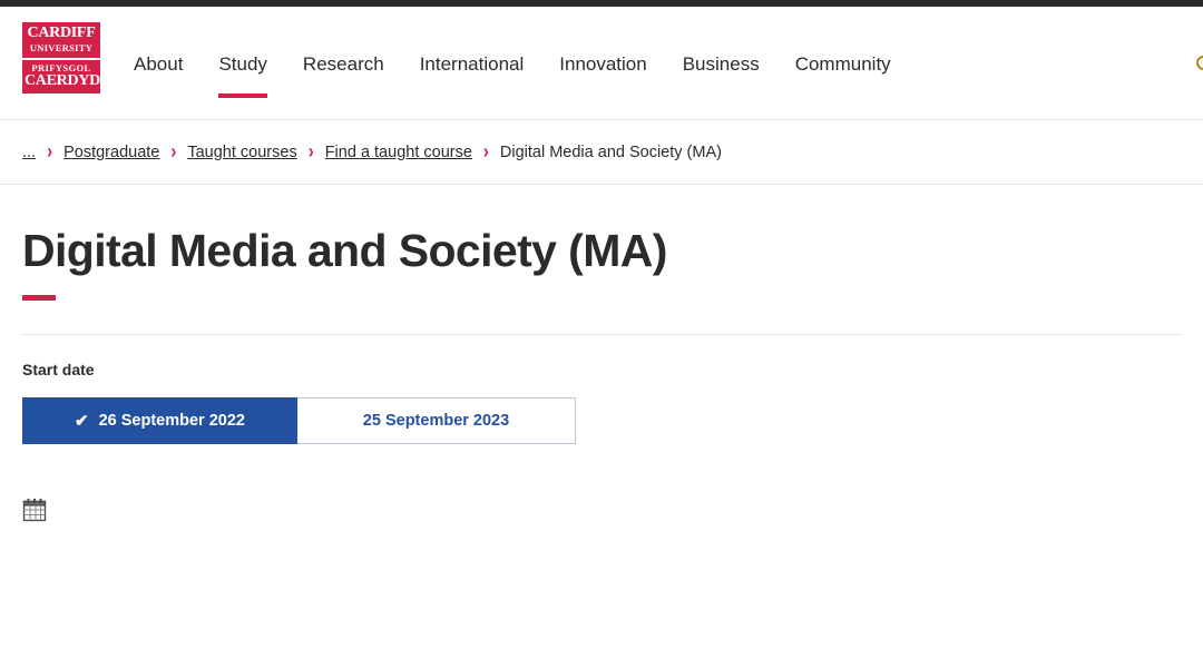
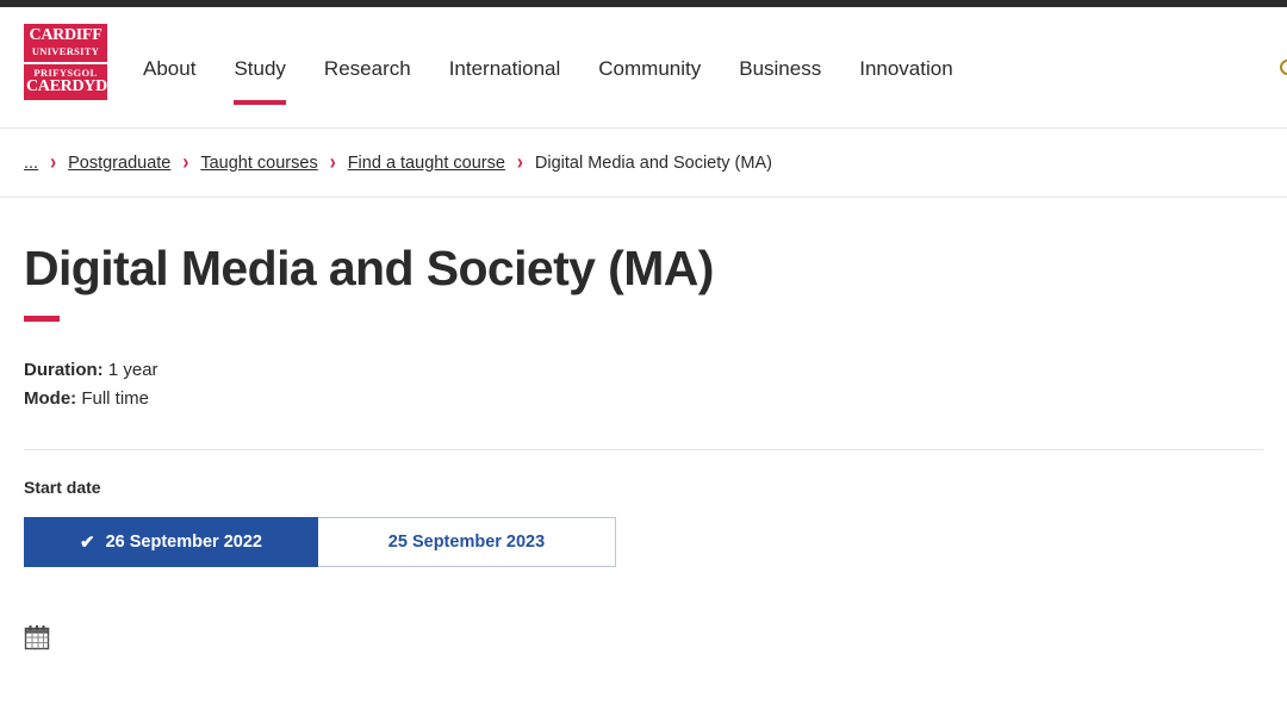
  CARDIFF
  UNIVERSITY
  PRIFYSGOL
  CAERDYDD
  About
  Study
  Research
  International
- Innovation
+ Community
  Business
- Community
+ Innovation
  ...
  ›
  Postgraduate
  ›
  Taught courses
  ›
  Find a taught course
  ›
  Digital Media and Society (MA)
  Digital Media and Society (MA)
+ Duration: 1 year
+ Mode: Full time
  Start date
  ✔
  26 September 2022
  25 September 2023
